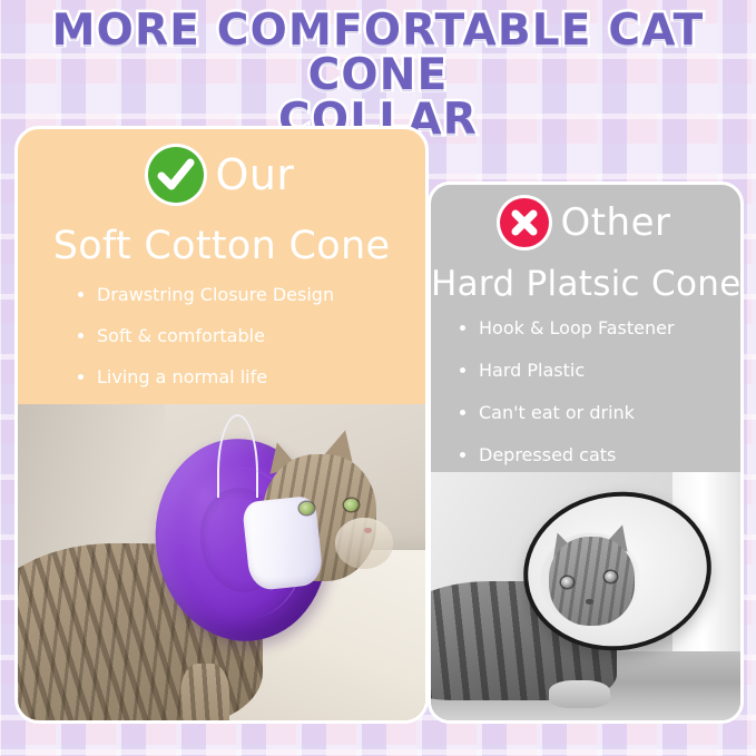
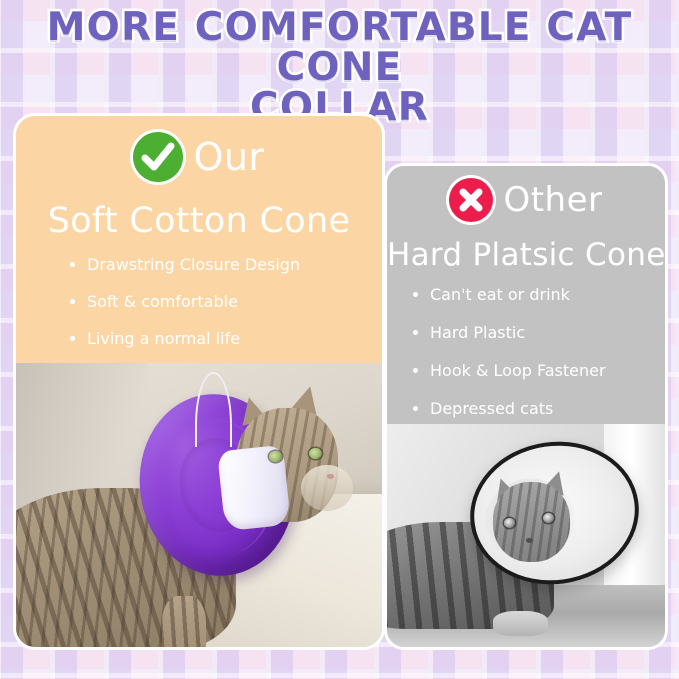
  MORE COMFORTABLE CAT CONE
  COLLAR
  Other
  Hard Platsic Cone
- Hook & Loop Fastener
+ Can't eat or drink
  Hard Plastic
- Can't eat or drink
+ Hook & Loop Fastener
  Depressed cats
  Our
  Soft Cotton Cone
  Drawstring Closure Design
  Soft & comfortable
  Living a normal life
